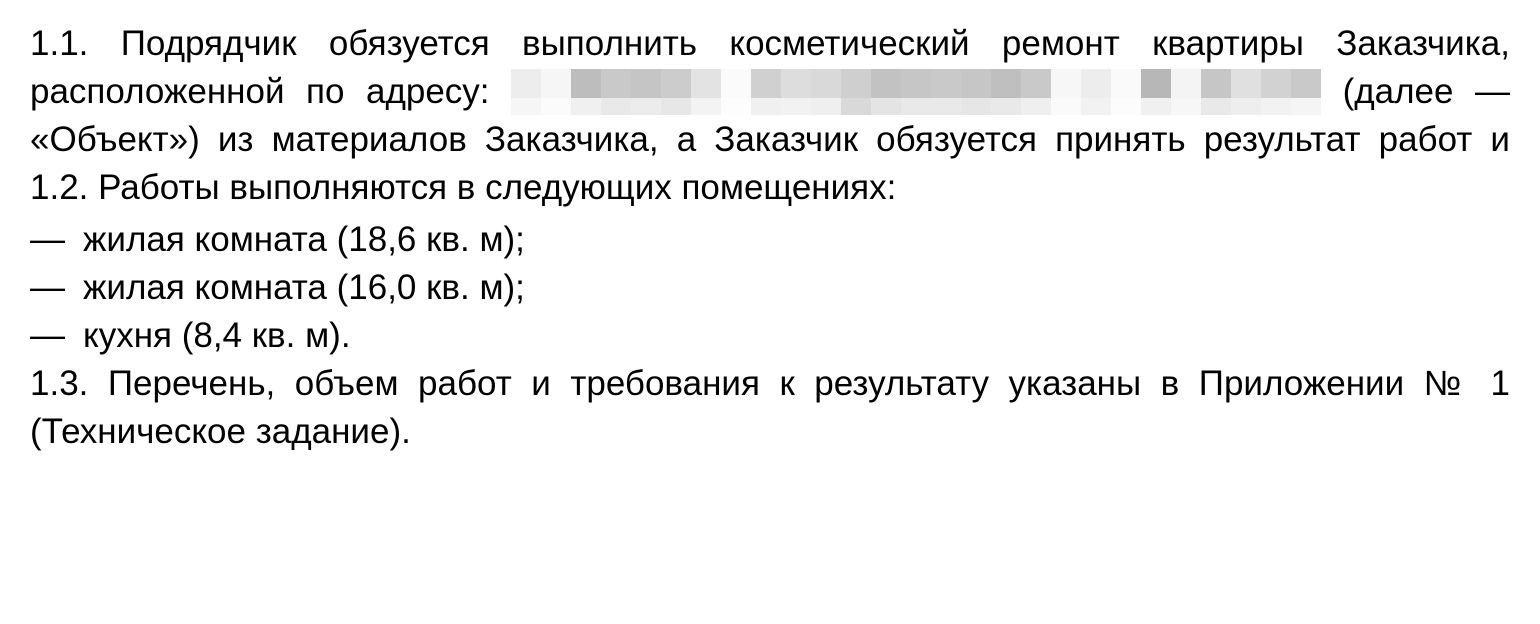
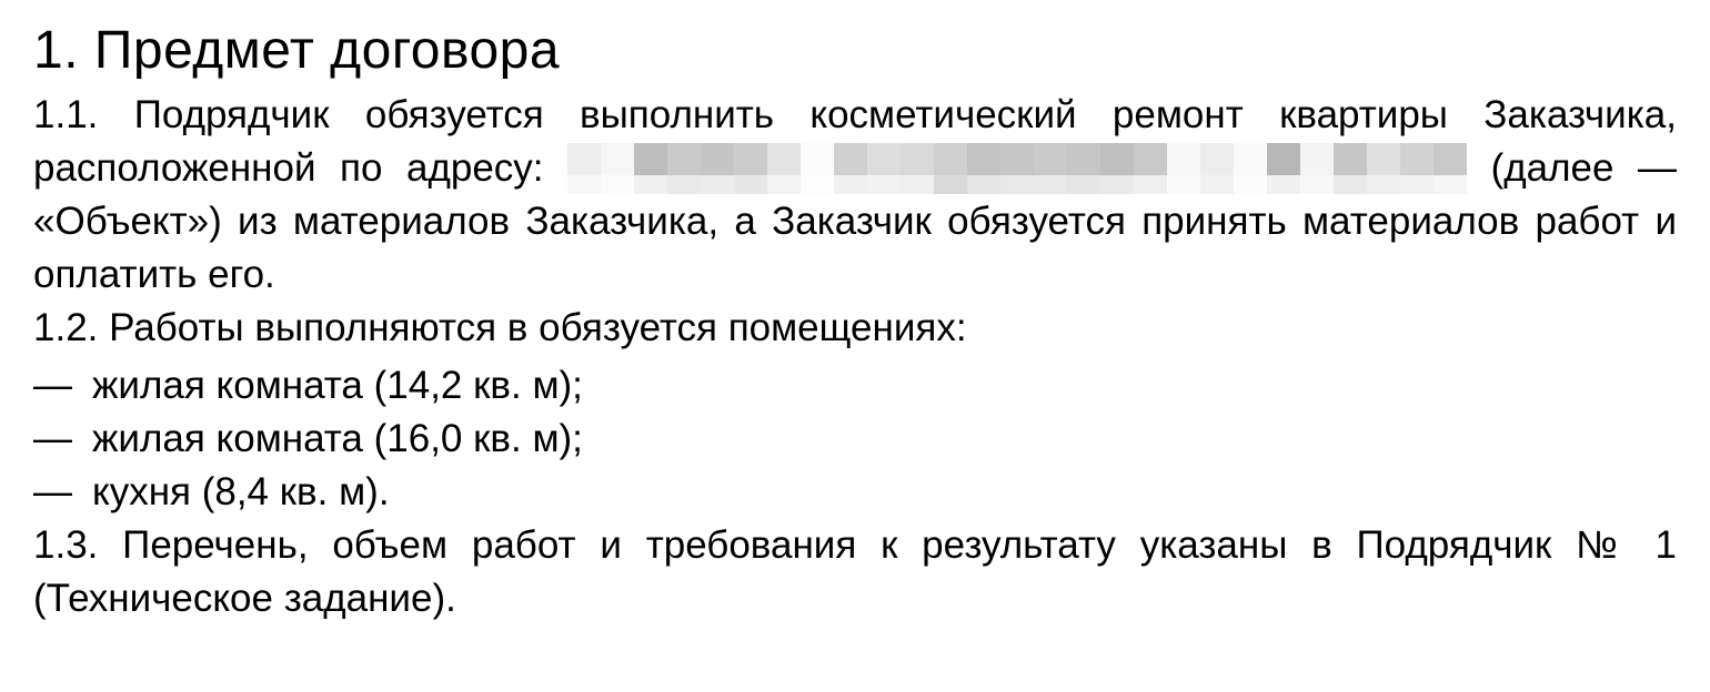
+ 1. Предмет договора
  1.1. Подрядчик обязуется выполнить косметический ремонт квартиры Заказчика,
  расположенной
  по
  адресу:
  (далее
  —
- «Объект») из материалов Заказчика, а Заказчик обязуется принять результат работ и
+ «Объект») из материалов Заказчика, а Заказчик обязуется принять материалов работ и
+ оплатить его.
- 1.2. Работы выполняются в следующих помещениях:
+ 1.2. Работы выполняются в обязуется помещениях:
- — жилая комната (18,6 кв. м);
+ — жилая комната (14,2 кв. м);
  — жилая комната (16,0 кв. м);
  — кухня (8,4 кв. м).
- 1.3. Перечень, объем работ и требования к результату указаны в Приложении № 1
+ 1.3. Перечень, объем работ и требования к результату указаны в Подрядчик № 1
  (Техническое задание).
